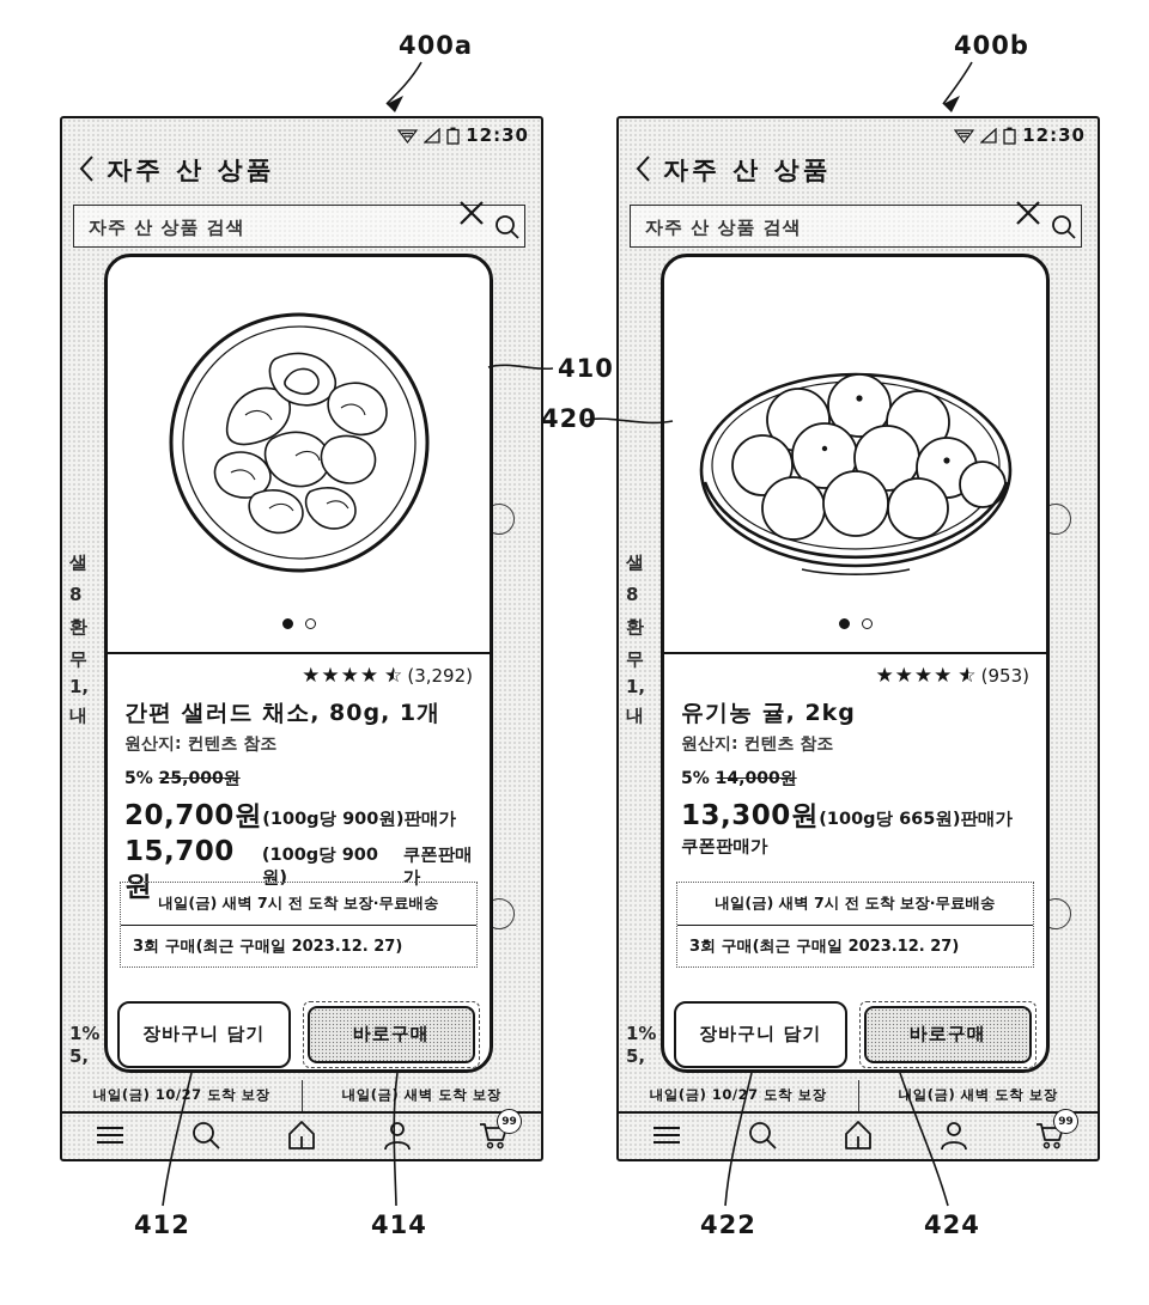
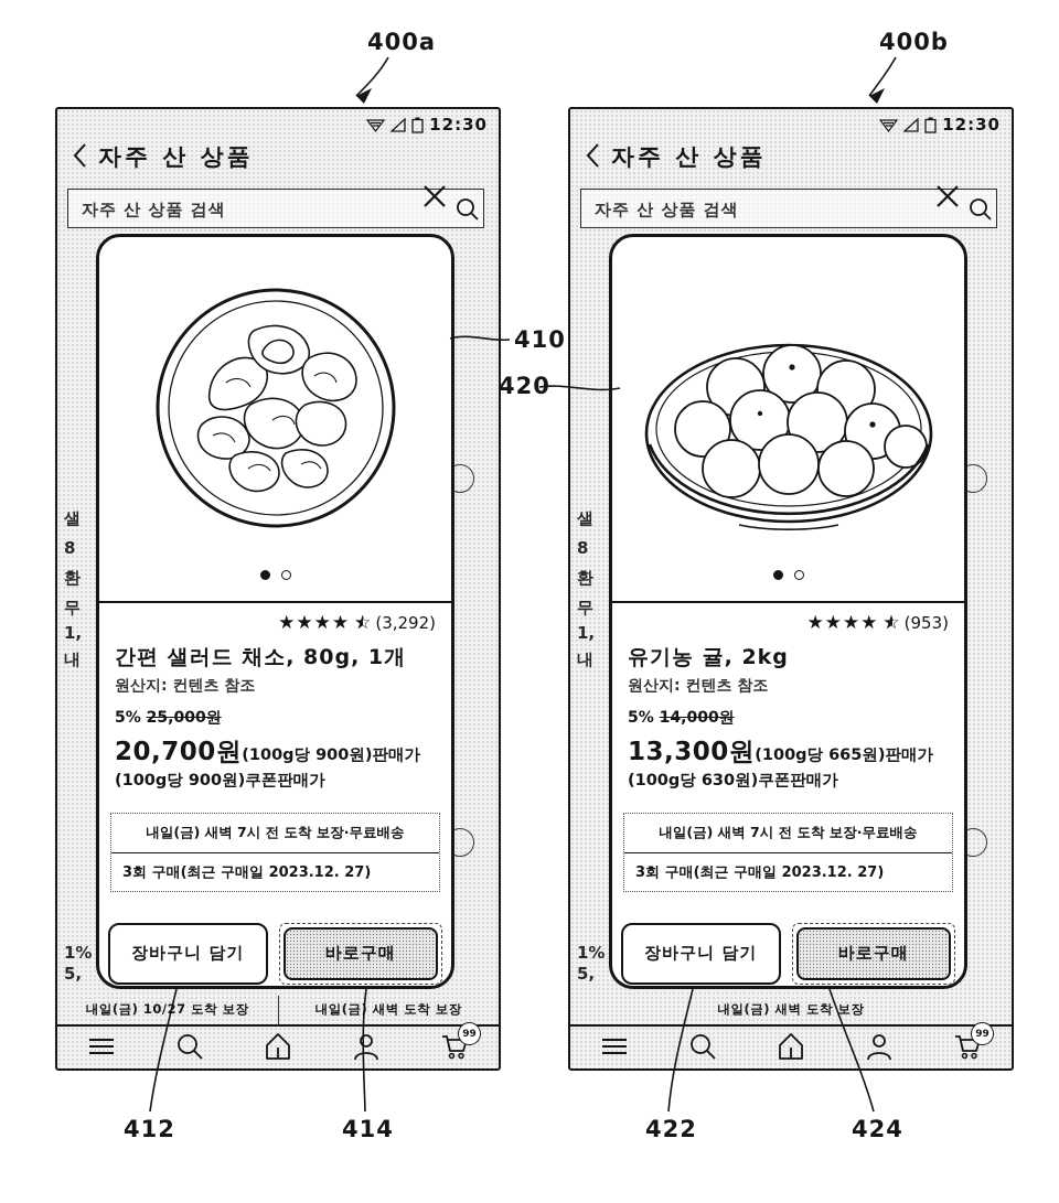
  12:30
  자주 산 상품
  자주 산 상품 검색
  샐
  8
  환
  무
  1,
  내
  1%
  5,
  ★★★★
  ★
  ☆
  (3,292)
  간편 샐러드 채소, 80g, 1개
  원산지: 컨텐츠 참조
  5% 25,000원
  20,700원
  (100g당 900원)
  판매가
- 15,700원
  (100g당 900원)
  쿠폰판매가
  내일(금) 새벽 7시 전 도착 보장·무료배송
  3회 구매(최근 구매일 2023.12. 27)
  장바구니 담기
  바로구매
  내일(금) 10/7 도착 보장
  내일(금 새벽 도착 보장
  99
  12:30
  자주 산 상품
  자주 산 상품 검색
  샐
  8
  환
  무
  1,
  내
  1%
  5,
  ★★★★
  ★
  ☆
  (953)
  유기농 귤, 2kg
  원산지: 컨텐츠 참조
  5% 14,000원
  13,300원
  (100g당 665원)
  판매가
+ (100g당 630원)
  쿠폰판매가
  내일(금) 새벽 7시 전 도착 보장·무료배송
  3회 구매(최근 구매일 2023.12. 27)
  장바구니 담기
  바로구매
- 내일(금) 10/27 도착 보장
  내일(금) 새벽 도착 보장
  99
  400a
  400b
  410
  420
  412
  414
  422
  424
